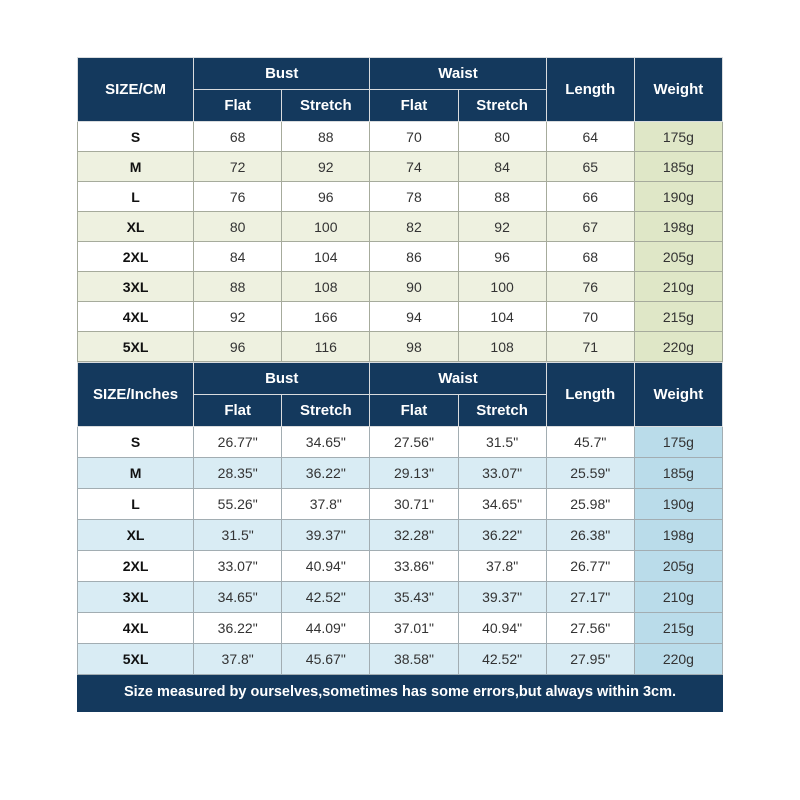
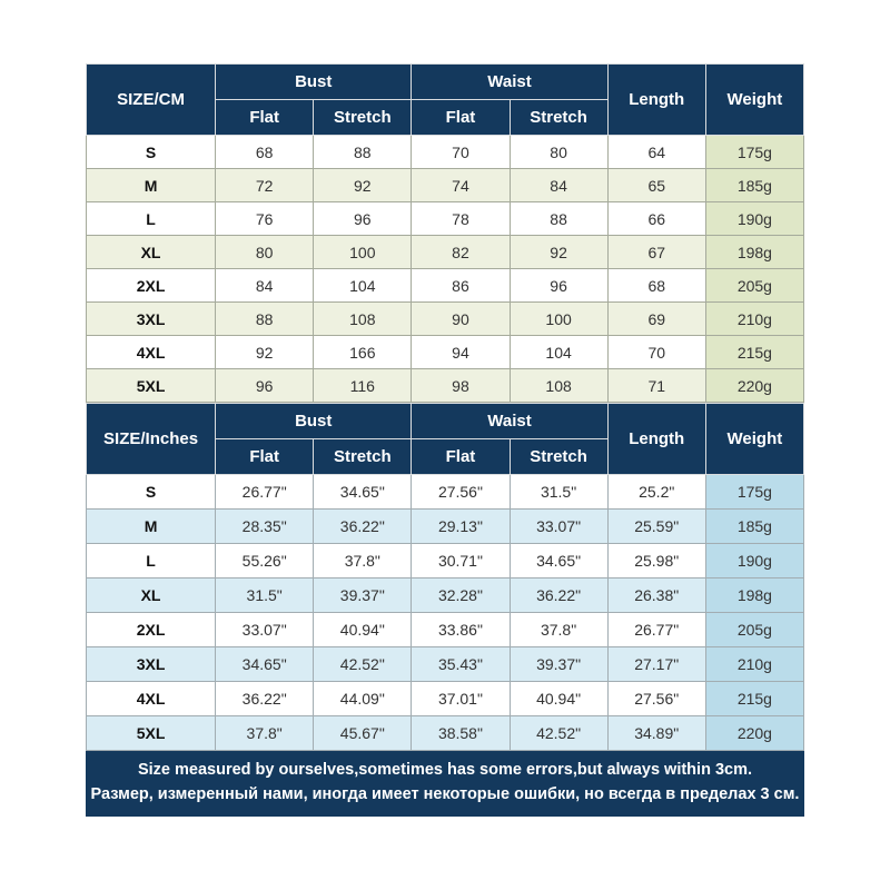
  SIZE/CM	Bust	Waist	Length	Weight
  Flat	Stretch	Flat	Stretch
  S	68	88	70	80	64	175g
  M	72	92	74	84	65	185g
  L	76	96	78	88	66	190g
  XL	80	100	82	92	67	198g
  2XL	84	104	86	96	68	205g
- 3XL	88	108	90	100	76	210g
+ 3XL	88	108	90	100	69	210g
  4XL	92	166	94	104	70	215g
  5XL	96	116	98	108	71	220g
  SIZE/Inches	Bust	Waist	Length	Weight
  Flat	Stretch	Flat	Stretch
- S	26.77"	34.65"	27.56"	31.5"	45.7"	175g
+ S	26.77"	34.65"	27.56"	31.5"	25.2"	175g
  M	28.35"	36.22"	29.13"	33.07"	25.59"	185g
  L	55.26"	37.8"	30.71"	34.65"	25.98"	190g
  XL	31.5"	39.37"	32.28"	36.22"	26.38"	198g
  2XL	33.07"	40.94"	33.86"	37.8"	26.77"	205g
  3XL	34.65"	42.52"	35.43"	39.37"	27.17"	210g
  4XL	36.22"	44.09"	37.01"	40.94"	27.56"	215g
- 5XL	37.8"	45.67"	38.58"	42.52"	27.95"	220g
+ 5XL	37.8"	45.67"	38.58"	42.52"	34.89"	220g
  Size measured by ourselves,sometimes has some errors,but always within 3cm.
+ Размер, измеренный нами, иногда имеет некоторые ошибки, но всегда в пределах 3 см.
